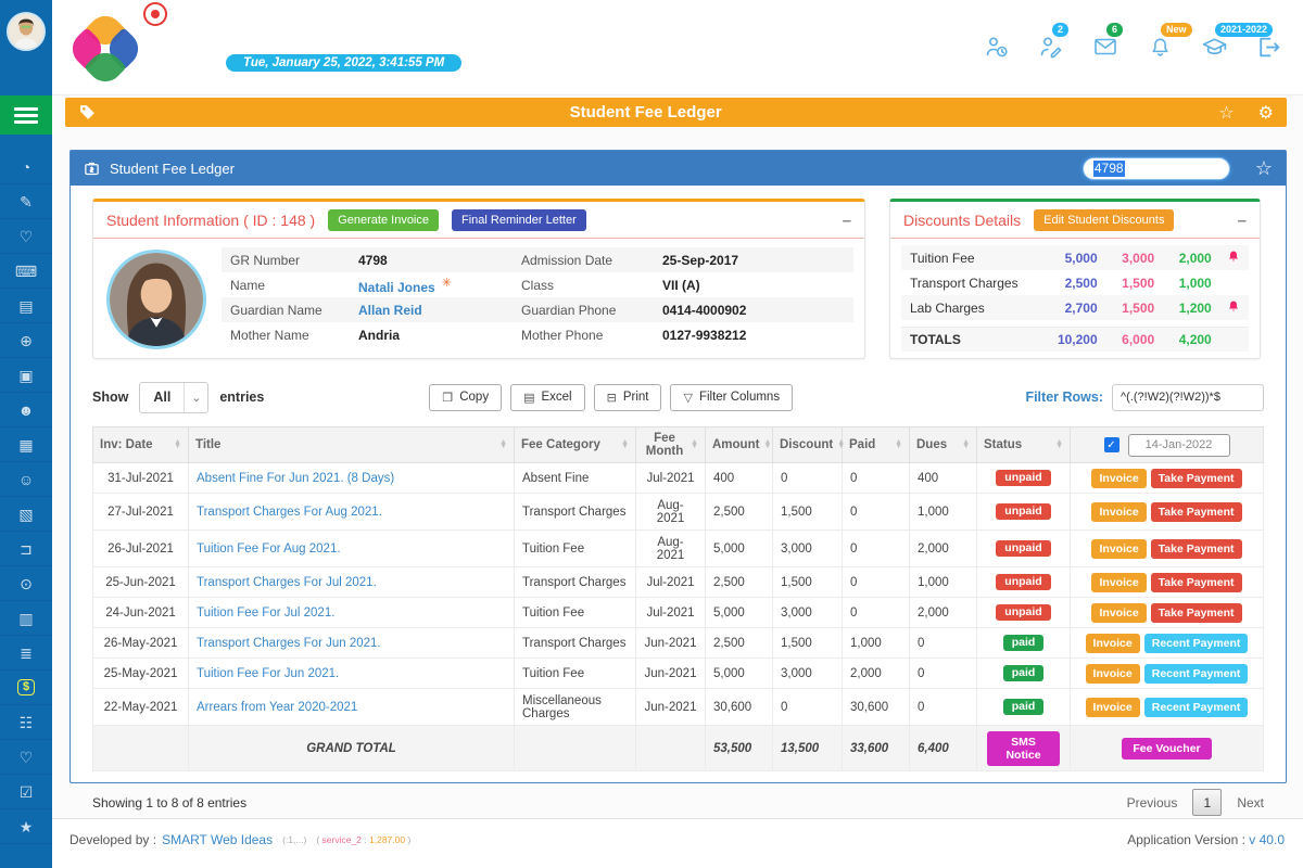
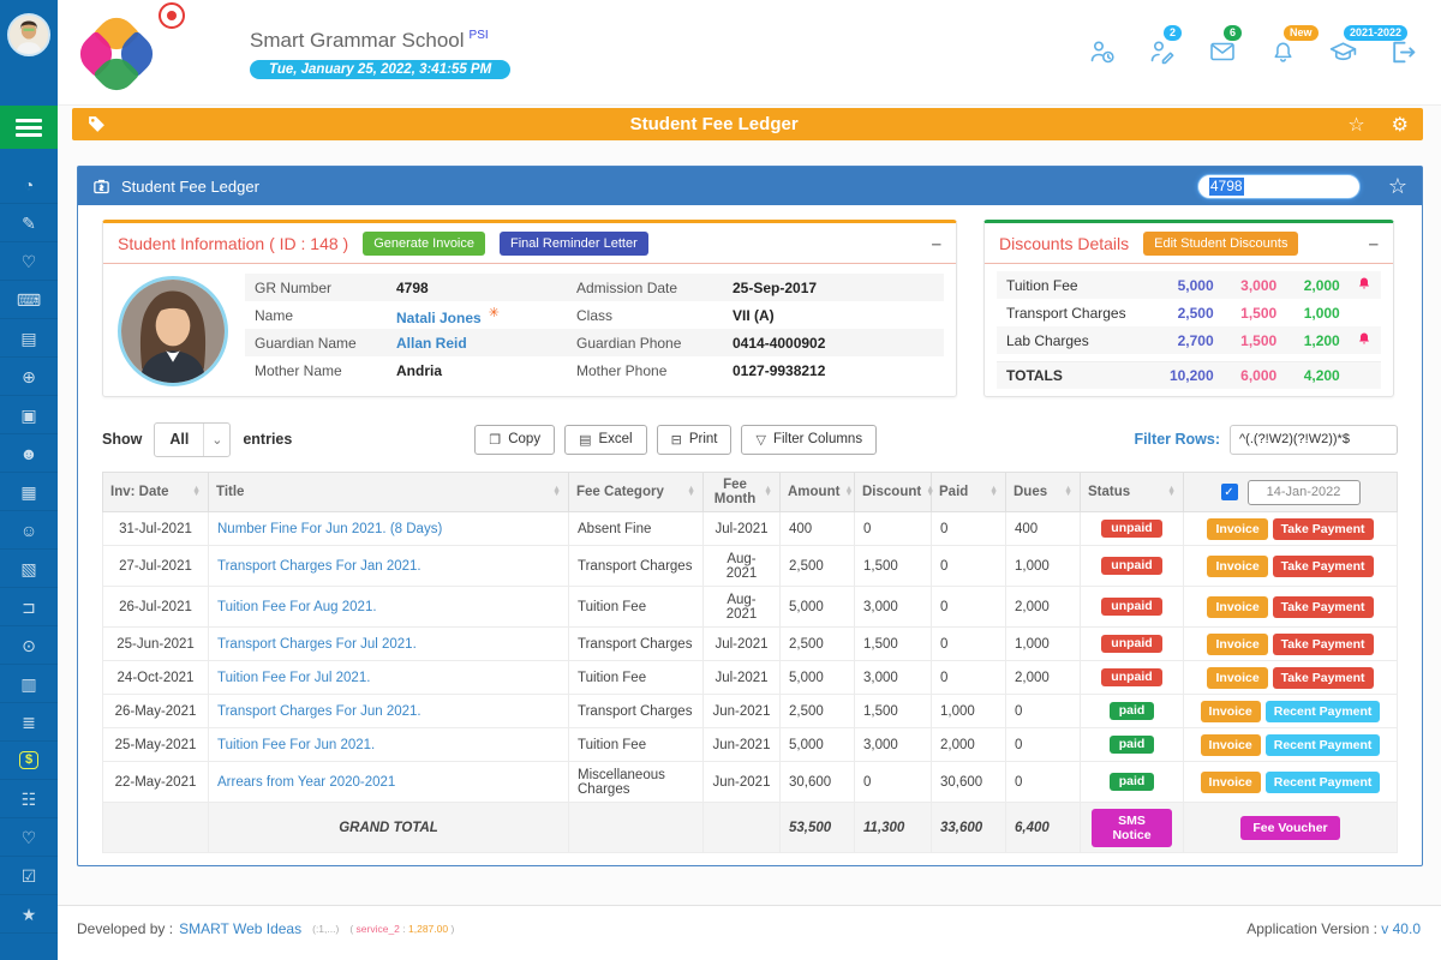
  ◔
  ✎
  ♡
  ⌨
  ▤
  ⊕
  ▣
  ☻
  ▦
  ☺
  ▧
  ⊐
  ⊙
  ▥
  ≣
  $
  ☷
  ♡
  ☑
  ★
+ Smart Grammar School PSI
  Tue, January 25, 2022, 3:41:55 PM
  2
  6
  New
  2021-2022
  Student Fee Ledger
  ☆
  ⚙
  Student Fee Ledger
  4798
  ☆
  Student Information ( ID : 148 )
  Generate Invoice
  Final Reminder Letter
  –
  GR Number
  4798
  Admission Date
  25-Sep-2017
  Name
  Natali Jones ✳
  Class
  VII (A)
  Guardian Name
  Allan Reid
  Guardian Phone
  0414-4000902
  Mother Name
  Andria
  Mother Phone
  0127-9938212
  Discounts Details
  Edit Student Discounts
  –
  Tuition Fee
  5,000
  3,000
  2,000
  Transport Charges
  2,500
  1,500
  1,000
  Lab Charges
  2,700
  1,500
  1,200
  TOTALS
  10,200
  6,000
  4,200
  Show
  All
  ⌄
  entries
  ❐
  Copy
  ▤
  Excel
  ⊟
  Print
  ▽
  Filter Columns
  Filter Rows:
  ^(.(?!W2)(?!W2))*$
  Inv: Date	Title	Fee Category	Fee Month	Amount	Discount	Paid	Dues	Status	✓ 14-Jan-2022
- 31-Jul-2021	Absent Fine For Jun 2021. (8 Days)	Absent Fine	Jul-2021	400	0	0	400	unpaid	Invoice Take Payment
+ 31-Jul-2021	Number Fine For Jun 2021. (8 Days)	Absent Fine	Jul-2021	400	0	0	400	unpaid	Invoice Take Payment
- 27-Jul-2021	Transport Charges For Aug 2021.	Transport Charges	Aug-2021	2,500	1,500	0	1,000	unpaid	Invoice Take Payment
+ 27-Jul-2021	Transport Charges For Jan 2021.	Transport Charges	Aug-2021	2,500	1,500	0	1,000	unpaid	Invoice Take Payment
  26-Jul-2021	Tuition Fee For Aug 2021.	Tuition Fee	Aug-2021	5,000	3,000	0	2,000	unpaid	Invoice Take Payment
  25-Jun-2021	Transport Charges For Jul 2021.	Transport Charges	Jul-2021	2,500	1,500	0	1,000	unpaid	Invoice Take Payment
- 24-Jun-2021	Tuition Fee For Jul 2021.	Tuition Fee	Jul-2021	5,000	3,000	0	2,000	unpaid	Invoice Take Payment
+ 24-Oct-2021	Tuition Fee For Jul 2021.	Tuition Fee	Jul-2021	5,000	3,000	0	2,000	unpaid	Invoice Take Payment
  26-May-2021	Transport Charges For Jun 2021.	Transport Charges	Jun-2021	2,500	1,500	1,000	0	paid	Invoice Recent Payment
  25-May-2021	Tuition Fee For Jun 2021.	Tuition Fee	Jun-2021	5,000	3,000	2,000	0	paid	Invoice Recent Payment
  22-May-2021	Arrears from Year 2020-2021	Miscellaneous Charges	Jun-2021	30,600	0	30,600	0	paid	Invoice Recent Payment
- 	GRAND TOTAL			53,500	13,500	33,600	6,400	SMS Notice	Fee Voucher
+ 	GRAND TOTAL			53,500	11,300	33,600	6,400	SMS Notice	Fee Voucher
- Showing 1 to 8 of 8 entries
- Previous
- 1
- Next
  Developed by :
  SMART Web Ideas
  (:1,...)
  ( service_2 : 1,287.00 )
  Application Version : v 40.0
